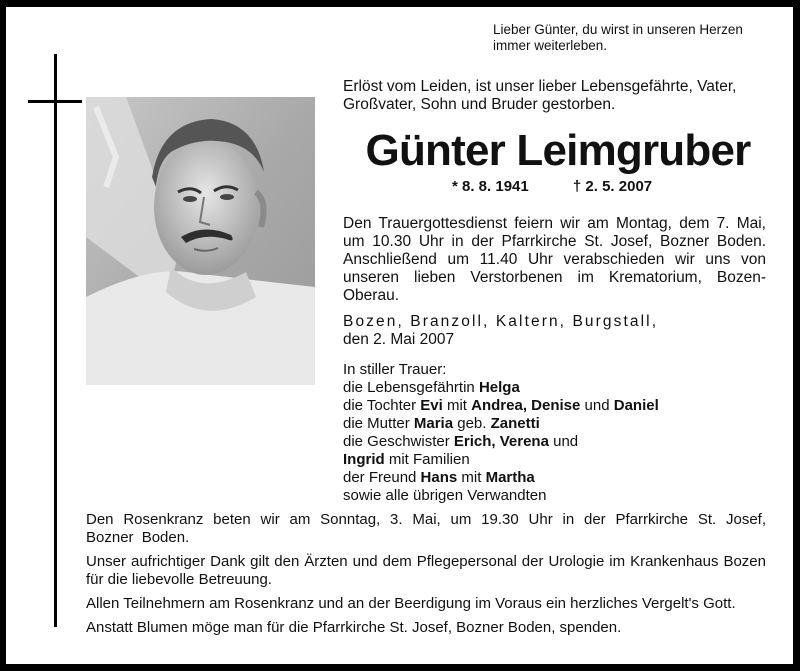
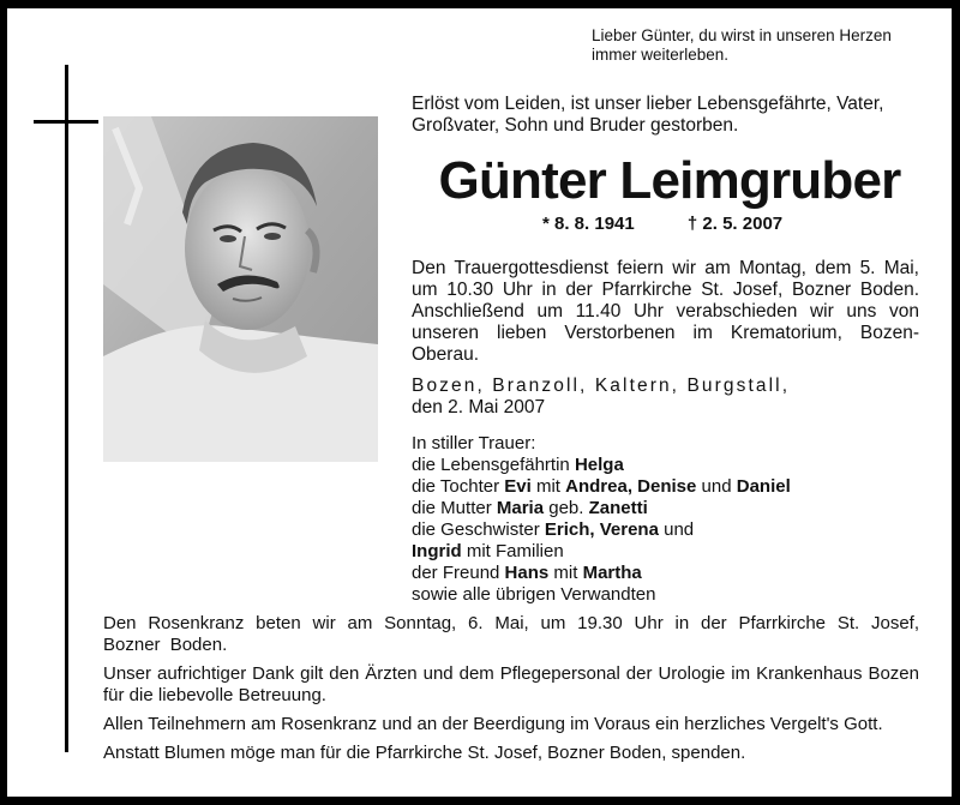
  Lieber Günter, du wirst in unseren Herzen
  immer weiterleben.
  Erlöst vom Leiden, ist unser lieber Lebensgefährte, Vater,
  Großvater, Sohn und Bruder gestorben.
  Günter Leimgruber
  * 8. 8. 1941 † 2. 5. 2007
- Den Trauergottesdienst feiern wir am Montag, dem 7. Mai, um 10.30 Uhr in der Pfarrkirche St. Josef, Bozner Boden. Anschließend um 11.40 Uhr verabschieden wir uns von unseren lieben Verstorbenen im Krematorium, Bozen-Oberau.
+ Den Trauergottesdienst feiern wir am Montag, dem 5. Mai, um 10.30 Uhr in der Pfarrkirche St. Josef, Bozner Boden. Anschließend um 11.40 Uhr verabschieden wir uns von unseren lieben Verstorbenen im Krematorium, Bozen-Oberau.
  Bozen, Branzoll, Kaltern, Burgstall,
  den 2. Mai 2007
  In stiller Trauer:
  die Lebensgefährtin Helga
  die Tochter Evi mit Andrea, Denise und Daniel
  die Mutter Maria geb. Zanetti
  die Geschwister Erich, Verena und
  Ingrid mit Familien
  der Freund Hans mit Martha
  sowie alle übrigen Verwandten
- Den Rosenkranz beten wir am Sonntag, 3. Mai, um 19.30 Uhr in der Pfarrkirche St. Josef, Bozner Boden.
+ Den Rosenkranz beten wir am Sonntag, 6. Mai, um 19.30 Uhr in der Pfarrkirche St. Josef, Bozner Boden.
  Unser aufrichtiger Dank gilt den Ärzten und dem Pflegepersonal der Urologie im Krankenhaus Bozen für die liebevolle Betreuung.
  Allen Teilnehmern am Rosenkranz und an der Beerdigung im Voraus ein herzliches Vergelt's Gott.
  Anstatt Blumen möge man für die Pfarrkirche St. Josef, Bozner Boden, spenden.
